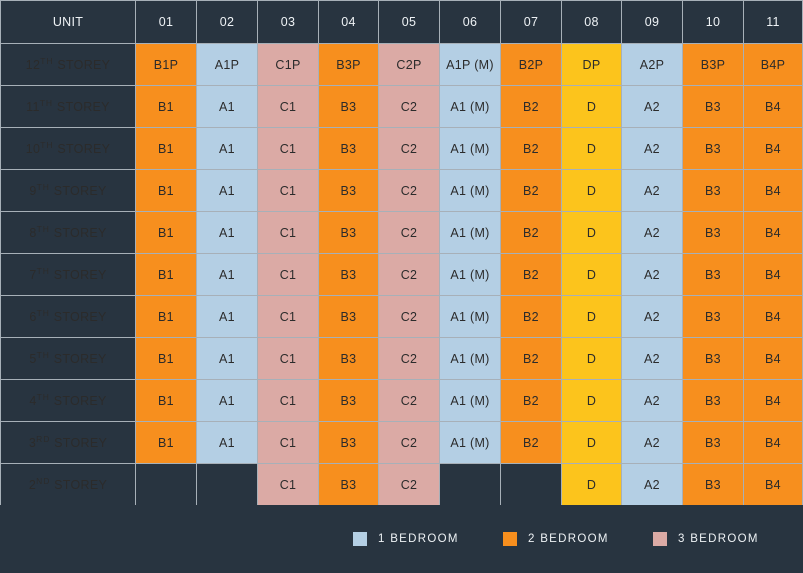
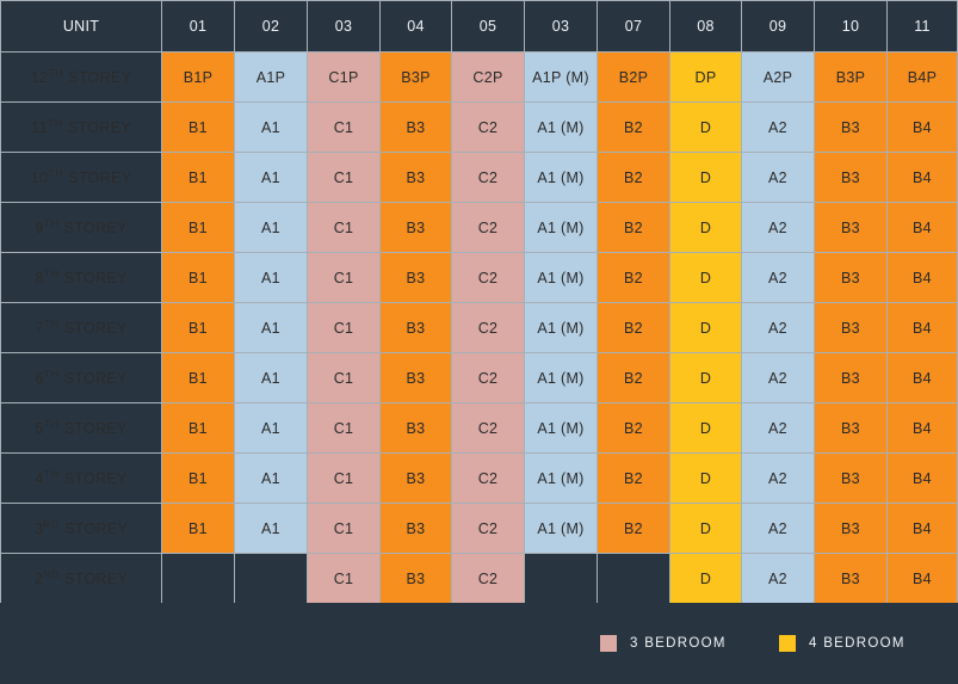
- UNIT	01	02	03	04	05	06	07	08	09	10	11
+ UNIT	01	02	03	04	05	03	07	08	09	10	11
  	B1P	A1P	C1P	B3P	C2P	A1P (M)	B2P	DP	A2P	B3P	B4P
  	B1	A1	C1	B3	C2	A1 (M)	B2	D	A2	B3	B4
  	B1	A1	C1	B3	C2	A1 (M)	B2	D	A2	B3	B4
  	B1	A1	C1	B3	C2	A1 (M)	B2	D	A2	B3	B4
  	B1	A1	C1	B3	C2	A1 (M)	B2	D	A2	B3	B4
  	B1	A1	C1	B3	C2	A1 (M)	B2	D	A2	B3	B4
  	B1	A1	C1	B3	C2	A1 (M)	B2	D	A2	B3	B4
  	B1	A1	C1	B3	C2	A1 (M)	B2	D	A2	B3	B4
  	B1	A1	C1	B3	C2	A1 (M)	B2	D	A2	B3	B4
  	B1	A1	C1	B3	C2	A1 (M)	B2	D	A2	B3	B4
- 1 BEDROOM
- 2 BEDROOM
  3 BEDROOM
+ 4 BEDROOM
